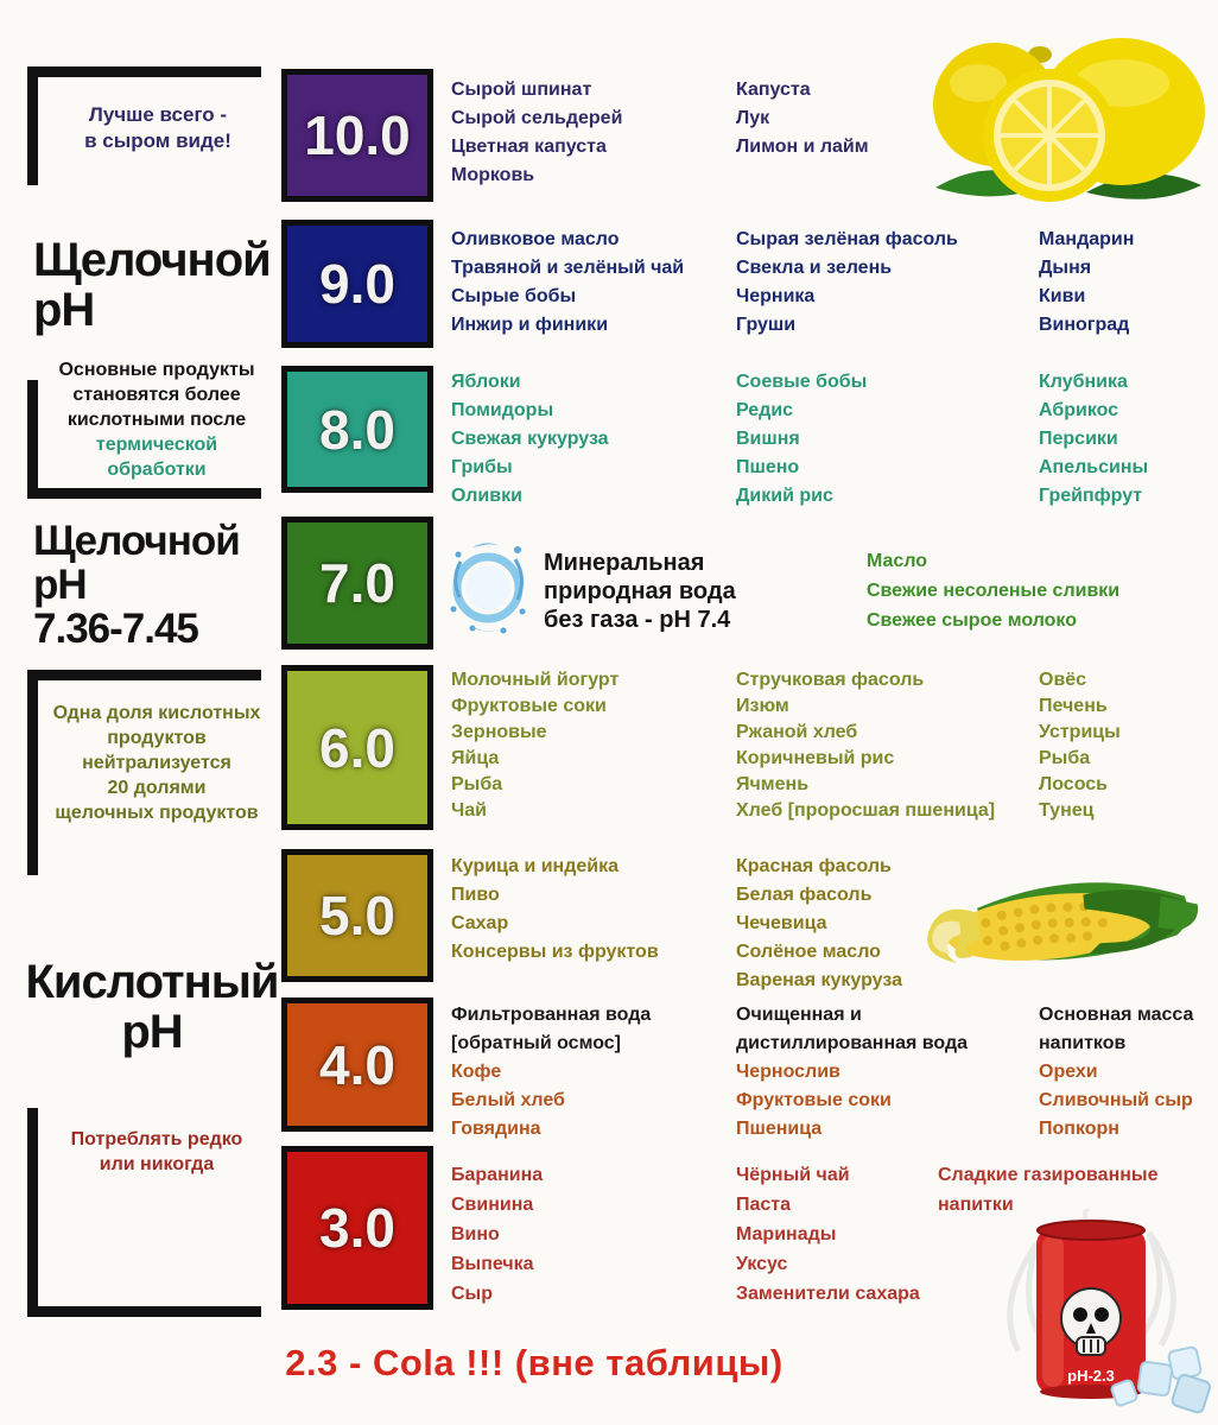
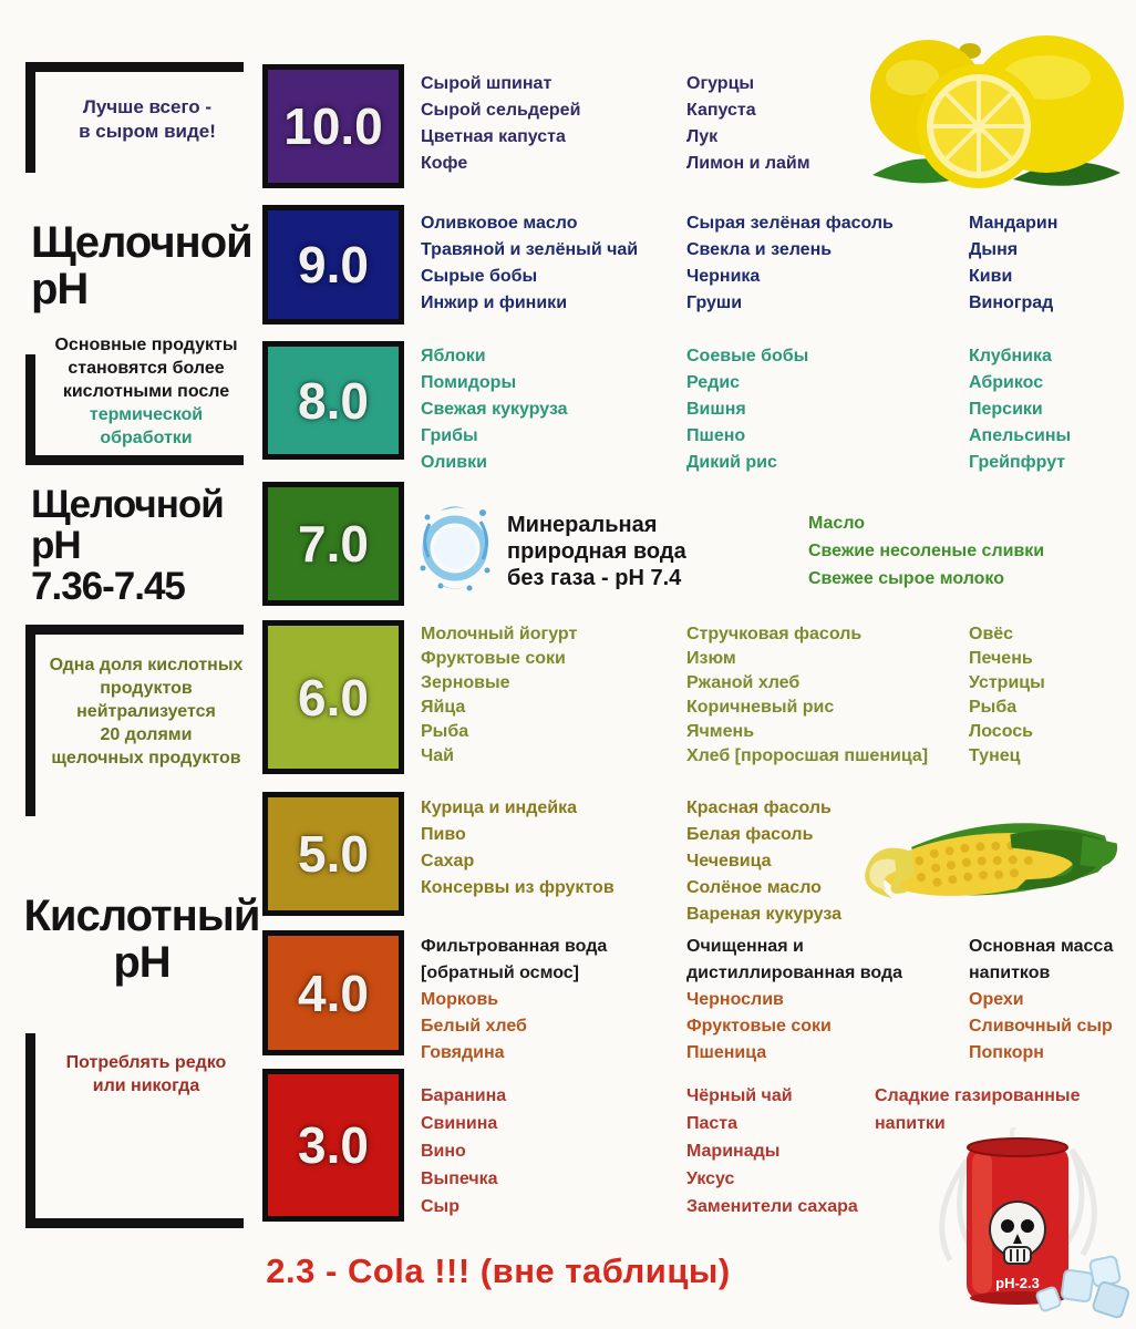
  Лучше всего -
  в сыром виде!
  Щелочной
  pH
  Основные продукты
  становятся более
  кислотными после
  термической
  обработки
  Щелочной
  pH
  7.36-7.45
  Одна доля кислотных
  продуктов
  нейтрализуется
  20 долями
  щелочных продуктов
  Кислотный
  pH
  Потреблять редко
  или никогда
  10.0
  9.0
  8.0
  7.0
  6.0
  5.0
  4.0
  3.0
  Сырой шпинат
  Сырой сельдерей
  Цветная капуста
- Морковь
+ Кофе
+ Огурцы
  Капуста
  Лук
  Лимон и лайм
  Оливковое масло
  Травяной и зелёный чай
  Сырые бобы
  Инжир и финики
  Сырая зелёная фасоль
  Свекла и зелень
  Черника
  Груши
  Мандарин
  Дыня
  Киви
  Виноград
  Яблоки
  Помидоры
  Свежая кукуруза
  Грибы
  Оливки
  Соевые бобы
  Редис
  Вишня
  Пшено
  Дикий рис
  Клубника
  Абрикос
  Персики
  Апельсины
  Грейпфрут
  Минеральная
  природная вода
  без газа - pH 7.4
  Масло
  Свежие несоленые сливки
  Свежее сырое молоко
  Молочный йогурт
  Фруктовые соки
  Зерновые
  Яйца
  Рыба
  Чай
  Стручковая фасоль
  Изюм
  Ржаной хлеб
  Коричневый рис
  Ячмень
  Хлеб [проросшая пшеница]
  Овёс
  Печень
  Устрицы
  Рыба
  Лосось
  Тунец
  Курица и индейка
  Пиво
  Сахар
  Консервы из фруктов
  Красная фасоль
  Белая фасоль
  Чечевица
  Солёное масло
  Вареная кукуруза
  Фильтрованная вода [обратный осмос]
- Кофе
+ Морковь
  Белый хлеб
  Говядина
  Очищенная и дистиллированная вода
  Чернослив
  Фруктовые соки
  Пшеница
  Основная масса напитков
  Орехи
  Сливочный сыр
  Попкорн
  Баранина
  Свинина
  Вино
  Выпечка
  Сыр
  Чёрный чай
  Паста
  Маринады
  Уксус
  Заменители сахара
  Сладкие газированные напитки
  pH-2.3
  2.3 - Cola !!! (вне таблицы)
